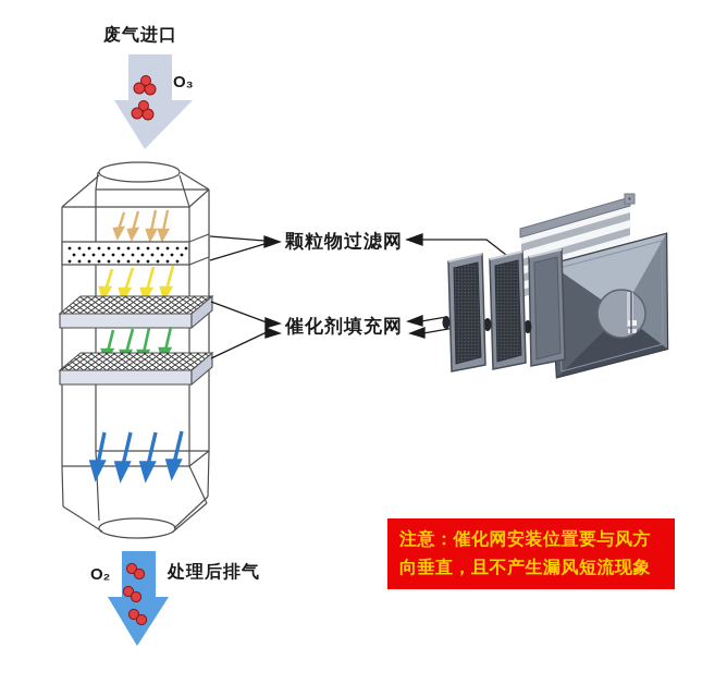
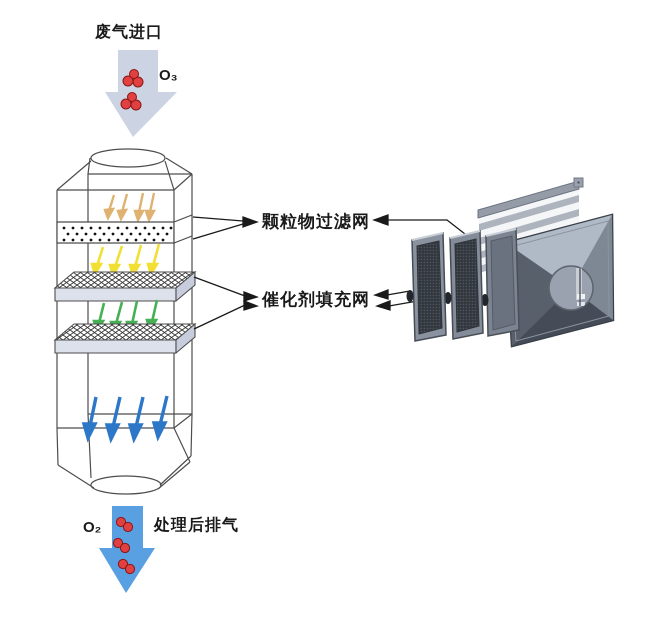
  废气进口
  O₃
  颗粒物过滤网
  催化剂填充网
  O₂
  处理后排气
- 注意：催化网安装位置要与风方
- 向垂直，且不产生漏风短流现象
